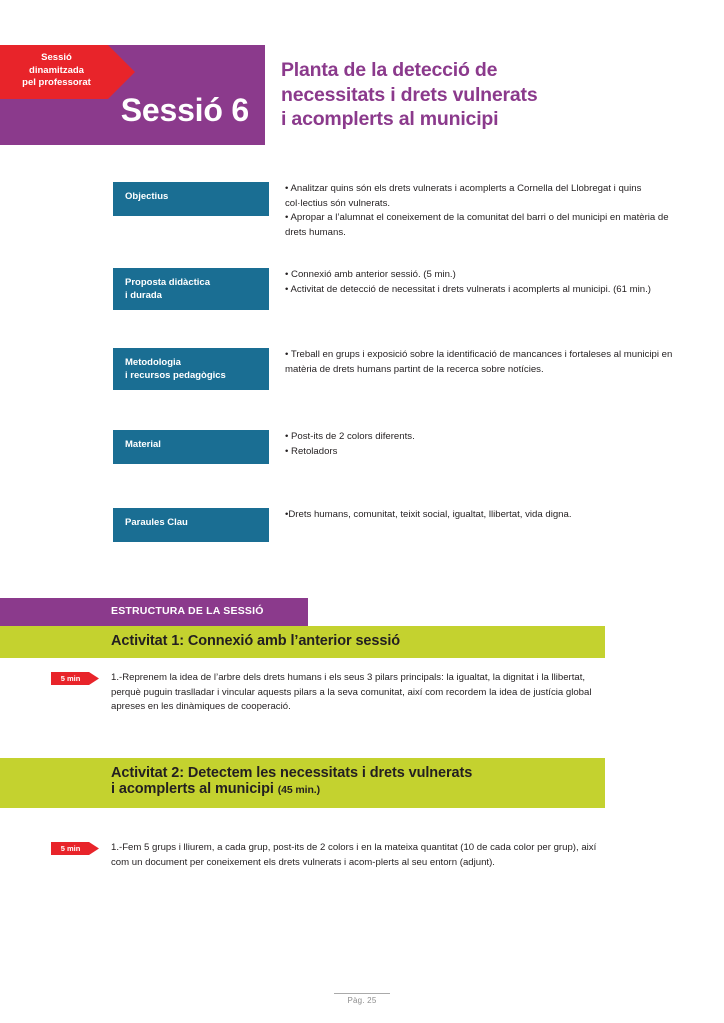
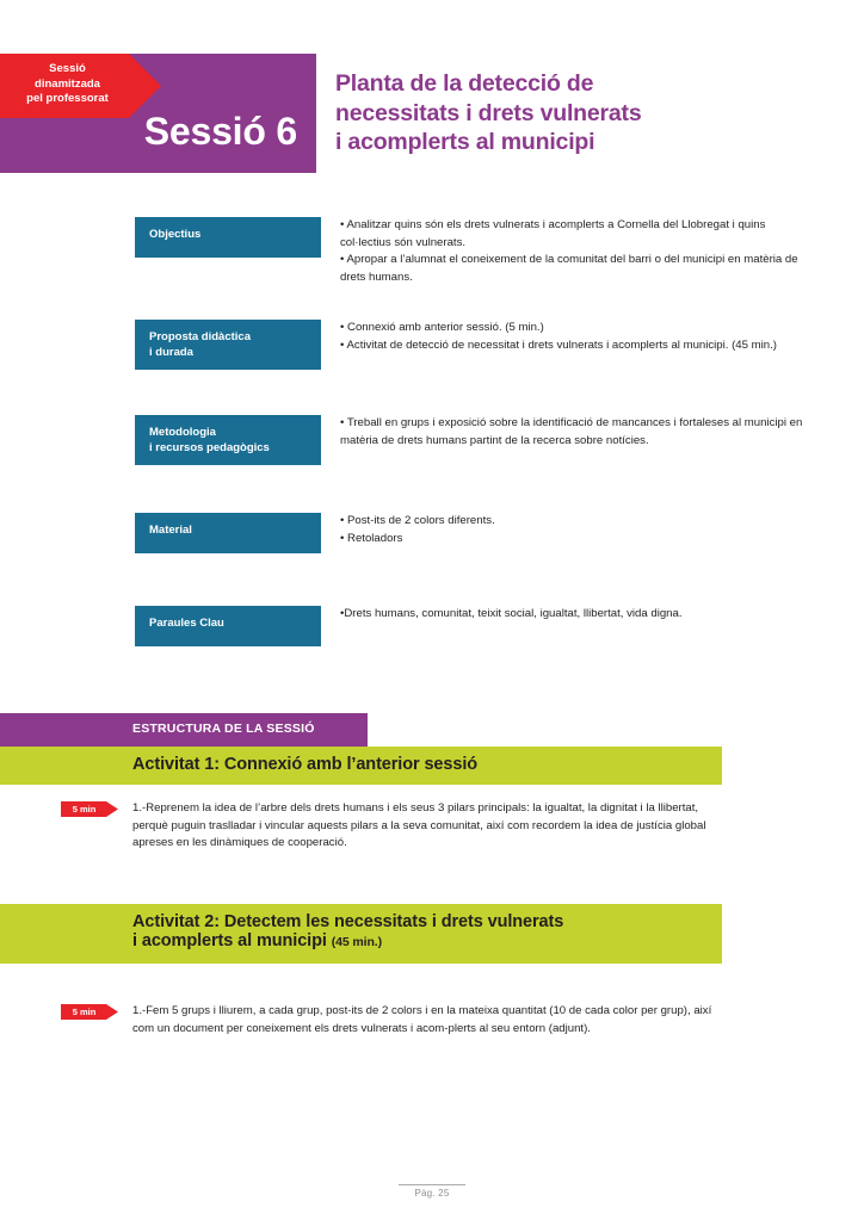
  Sessió
  dinamitzada
  pel professorat
  Sessió 6
  Planta de la detecció de
  necessitats i drets vulnerats
  i acomplerts al municipi
  Objectius
  • Analitzar quins són els drets vulnerats i acomplerts a Cornella del Llobregat i quins col·lectius són vulnerats.
  • Apropar a l’alumnat el coneixement de la comunitat del barri o del municipi en matèria de drets humans.
  Proposta didàctica
  i durada
  • Connexió amb anterior sessió. (5 min.)
- • Activitat de detecció de necessitat i drets vulnerats i acomplerts al municipi. (61 min.)
+ • Activitat de detecció de necessitat i drets vulnerats i acomplerts al municipi. (45 min.)
  Metodologia
  i recursos pedagògics
  • Treball en grups i exposició sobre la identificació de mancances i fortaleses al municipi en matèria de drets humans partint de la recerca sobre notícies.
  Material
  • Post-its de 2 colors diferents.
  • Retoladors
  Paraules Clau
  •Drets humans, comunitat, teixit social, igualtat, llibertat, vida digna.
  ESTRUCTURA DE LA SESSIÓ
  Activitat 1: Connexió amb l’anterior sessió
  5 min
  1.-Reprenem la idea de l’arbre dels drets humans i els seus 3 pilars principals: la igualtat, la dignitat i la llibertat, perquè puguin traslladar i vincular aquests pilars a la seva comunitat, així com recordem la idea de justícia global apreses en les dinàmiques de cooperació.
  Activitat 2: Detectem les necessitats i drets vulnerats
  i acomplerts al municipi (45 min.)
  5 min
  1.-Fem 5 grups i lliurem, a cada grup, post-its de 2 colors i en la mateixa quantitat (10 de cada color per grup), així com un document per coneixement els drets vulnerats i acom-plerts al seu entorn (adjunt).
  Pàg. 25
